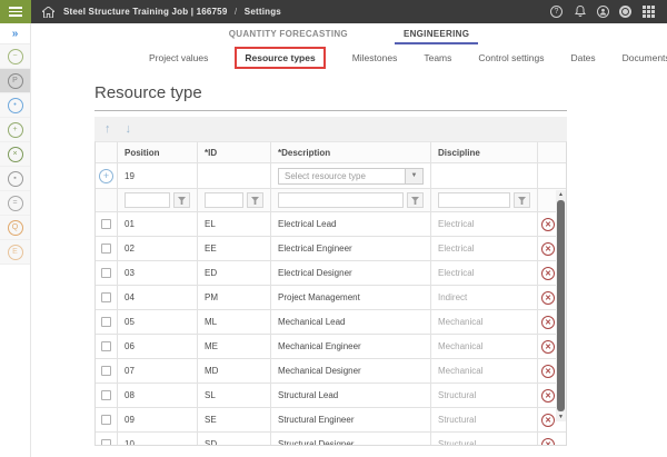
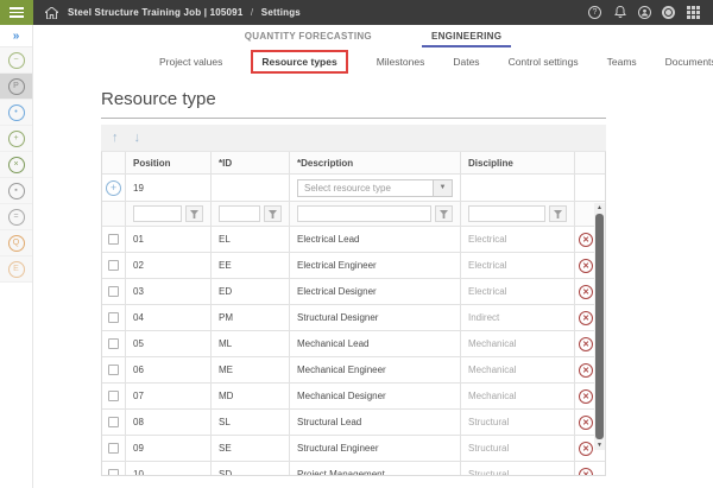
- Steel Structure Training Job | 166759 / Settings
+ Steel Structure Training Job | 105091 / Settings
  »
  QUANTITY FORECASTING
  ENGINEERING
  Project values
  Resource types
  Milestones
- Teams
+ Dates
  Control settings
- Dates
+ Teams
  Document
  Resource type
  ↑
  ↓
  Position
  *ID
  *Description
  Discipline
  +
  19
  Select resource type
  01
  EL
  Electrical Lead
  Electrical
  02
  EE
  Electrical Engineer
  Electrical
  03
  ED
  Electrical Designer
  Electrical
  04
  PM
- Project Management
+ Structural Designer
  Indirect
  05
  ML
  Mechanical Lead
  Mechanical
  06
  ME
  Mechanical Engineer
  Mechanical
  07
  MD
  Mechanical Designer
  Mechanical
  08
  SL
  Structural Lead
  Structural
  09
  SE
  Structural Engineer
  Structural
  10
  SD
- Structural Designer
+ Project Management
  Structural
